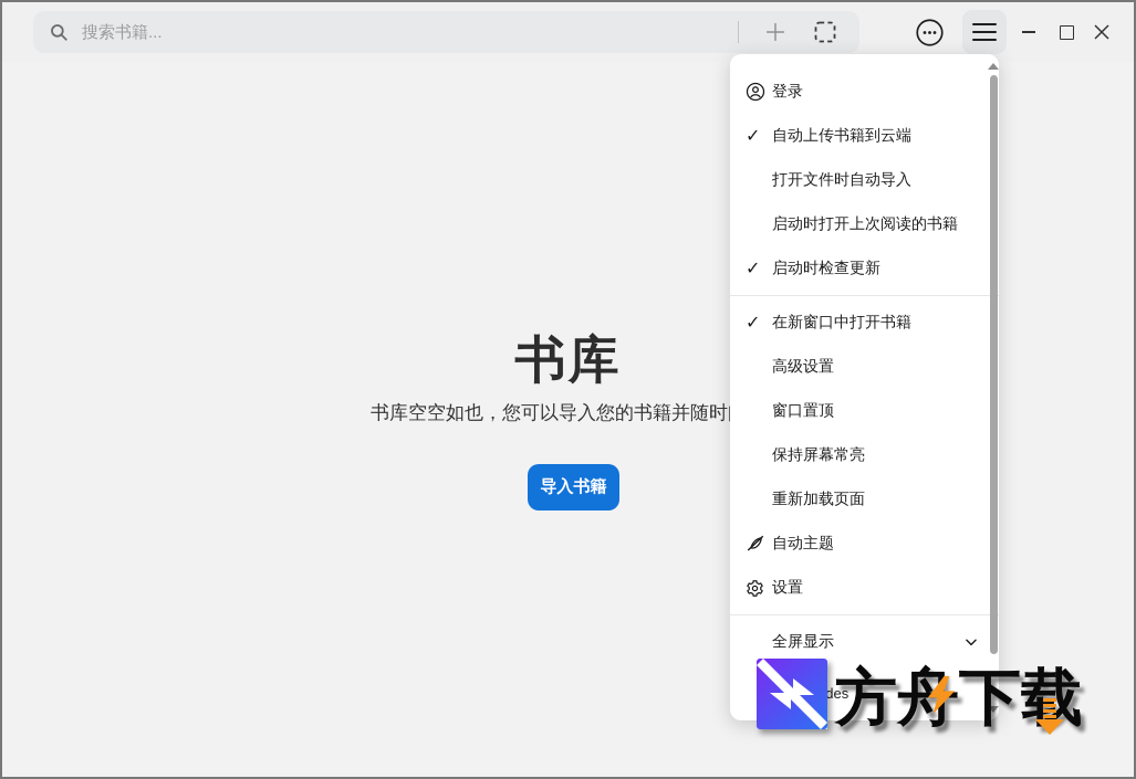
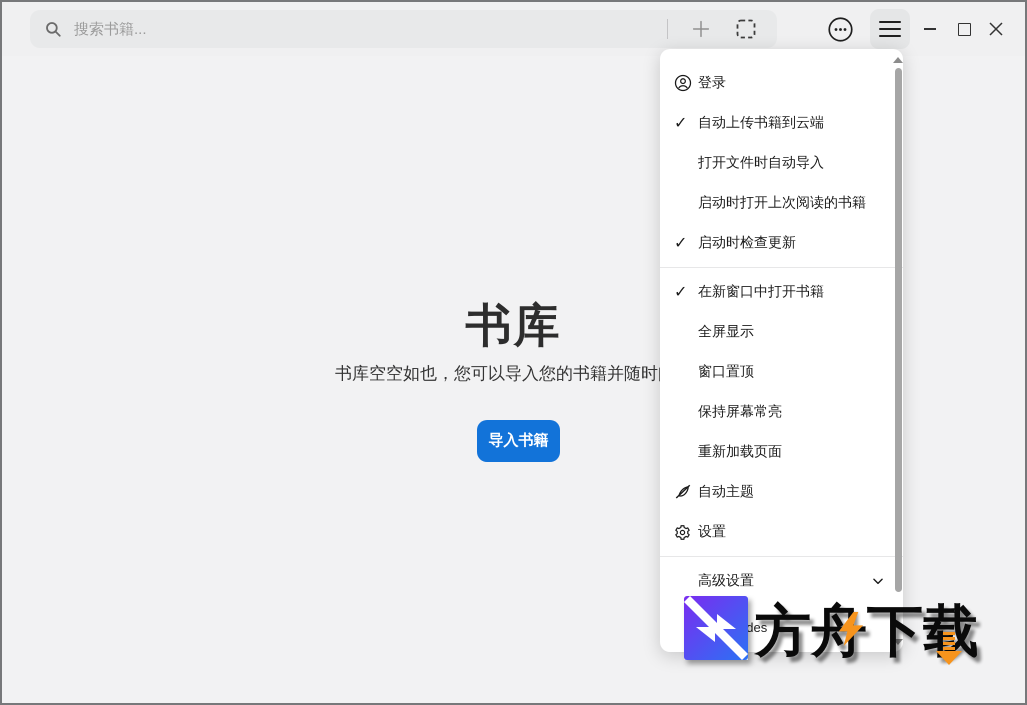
  搜索书籍...
  书库
  书库空空如也，您可以导入您的书籍并随时
  导入书籍
  登录
  ✓
  自动上传书籍到云端
  打开文件时自动导入
  启动时打开上次阅读的书籍
  ✓
  启动时检查更新
  ✓
  在新窗口中打开书籍
- 高级设置
+ 全屏显示
  窗口置顶
  保持屏幕常亮
  重新加载页面
  自动主题
  设置
- 全屏显示
+ 高级设置
  des
  方舟下载
